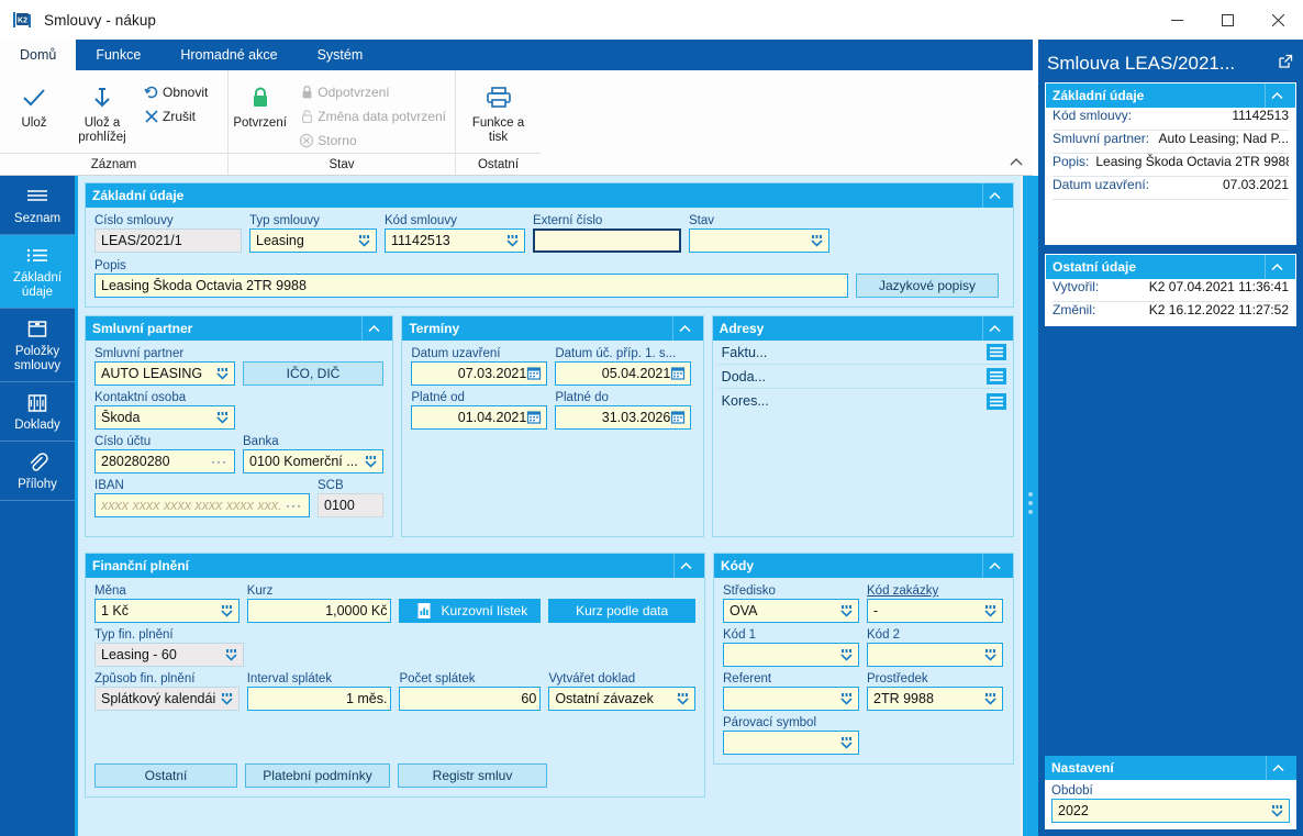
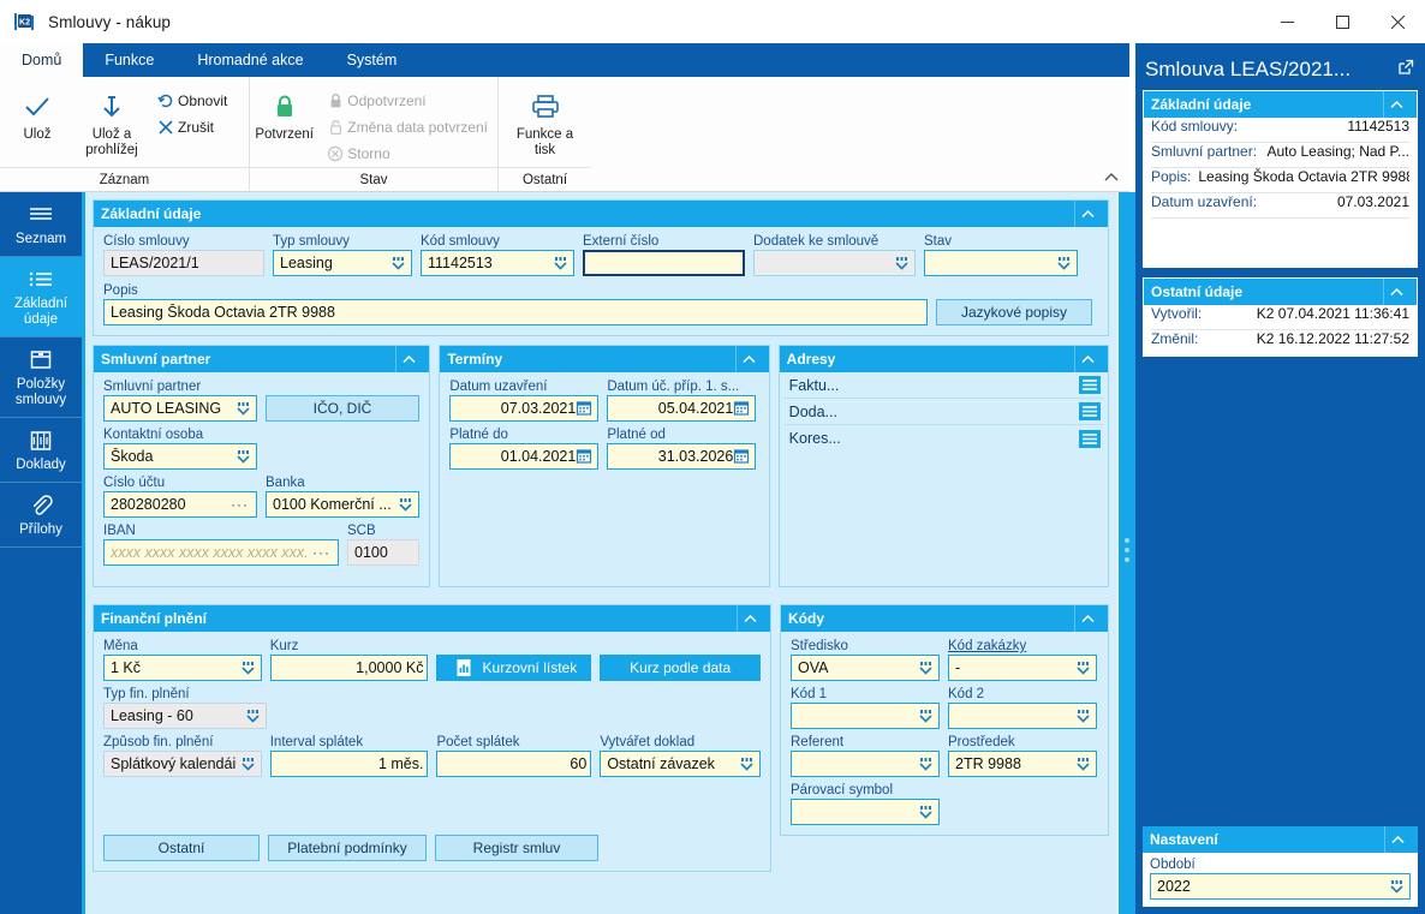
  Smlouvy - nákup
  Domů
  Funkce
  Hromadné akce
  Systém
  Ulož
  Ulož a prohlížej
  Obnovit
  Zrušit
  Záznam
  Potvrzení
  Odpotvrzení
  Změna data potvrzení
  Storno
  Stav
  Funkce a tisk
  Ostatní
  Seznam
  Základní údaje
  Položky smlouvy
  Doklady
  Přílohy
  Základní údaje
  Číslo smlouvy
  LEAS/2021/1
  Typ smlouvy
  Leasing
  Kód smlouvy
  11142513
  Externí číslo
+ Dodatek ke smlouvě
  Stav
  Popis
  Leasing Škoda Octavia 2TR 9988
  Jazykové popisy
  Smluvní partner
  Smluvní partner
  AUTO LEASING
  IČO, DIČ
  Kontaktní osoba
  Škoda
  Číslo účtu
  280280280
  ···
  Banka
  0100 Komerční ...
  IBAN
  xxxx xxxx xxxx xxxx xxxx xxx.
  ···
  SCB
  0100
  Termíny
  Datum uzavření
  07.03.2021
  Datum úč. příp. 1. s...
  05.04.2021
- Platné od
+ Platné do
  01.04.2021
- Platné do
+ Platné od
  31.03.2026
  Adresy
  Faktu...
  Doda...
  Kores...
  Finanční plnění
  Měna
  1 Kč
  Kurz
  1,0000 Kč
  Kurzovní lístek
  Kurz podle data
  Typ fin. plnění
  Leasing - 60
  Způsob fin. plnění
  Splátkový kalendái
  Interval splátek
  1 měs.
  Počet splátek
  60
  Vytvářet doklad
  Ostatní závazek
  Ostatní
  Platební podmínky
  Registr smluv
  Kódy
  Středisko
  OVA
  Kód zakázky
  -
  Kód 1
  Kód 2
  Referent
  Prostředek
  2TR 9988
  Párovací symbol
  Smlouva LEAS/2021...
  Základní údaje
  Kód smlouvy:
  11142513
  Smluvní partner:
  Auto Leasing; Nad P...
  Popis:
  Leasing Škoda Octavia 2TR 998
  Datum uzavření:
  07.03.2021
  Ostatní údaje
  Vytvořil:
  K2 07.04.2021 11:36:41
  Změnil:
  K2 16.12.2022 11:27:52
  Nastavení
  Období
  2022
